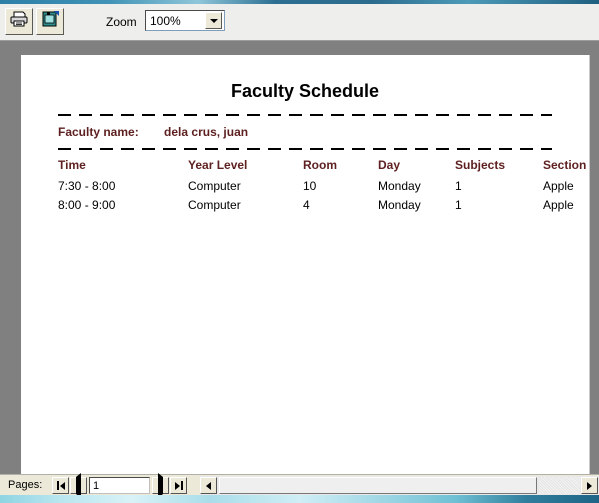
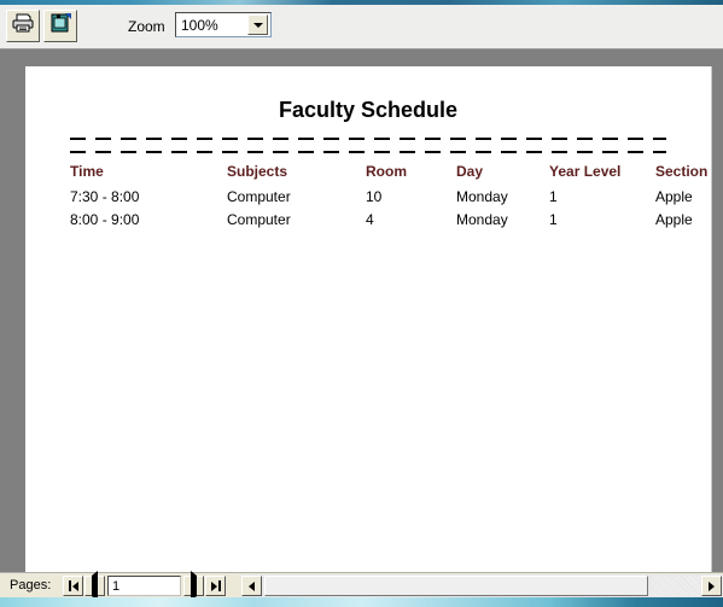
  Zoom
  100%
  Faculty Schedule
- Faculty name: dela crus, juan
  Time
- Year Level
+ Subjects
  Room
  Day
- Subjects
+ Year Level
  Section
  7:30 - 8:00
  Computer
  10
  Monday
  1
  Apple
  8:00 - 9:00
  Computer
  4
  Monday
  1
  Apple
  Pages:
  1
